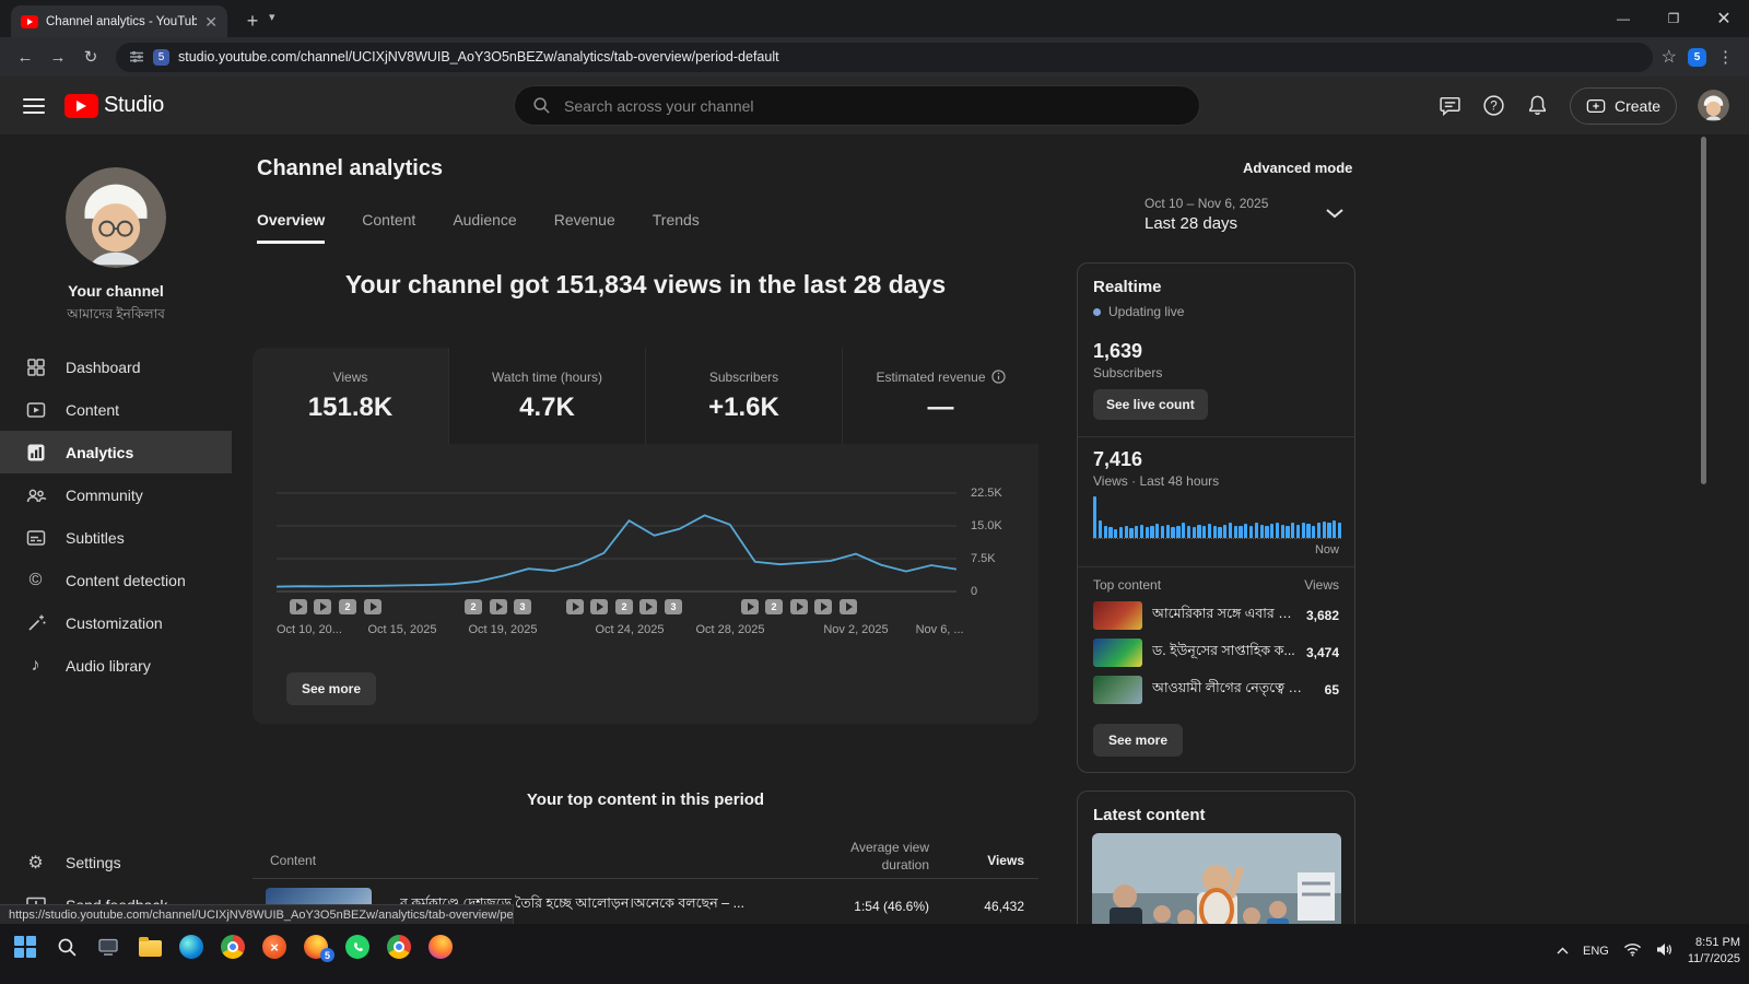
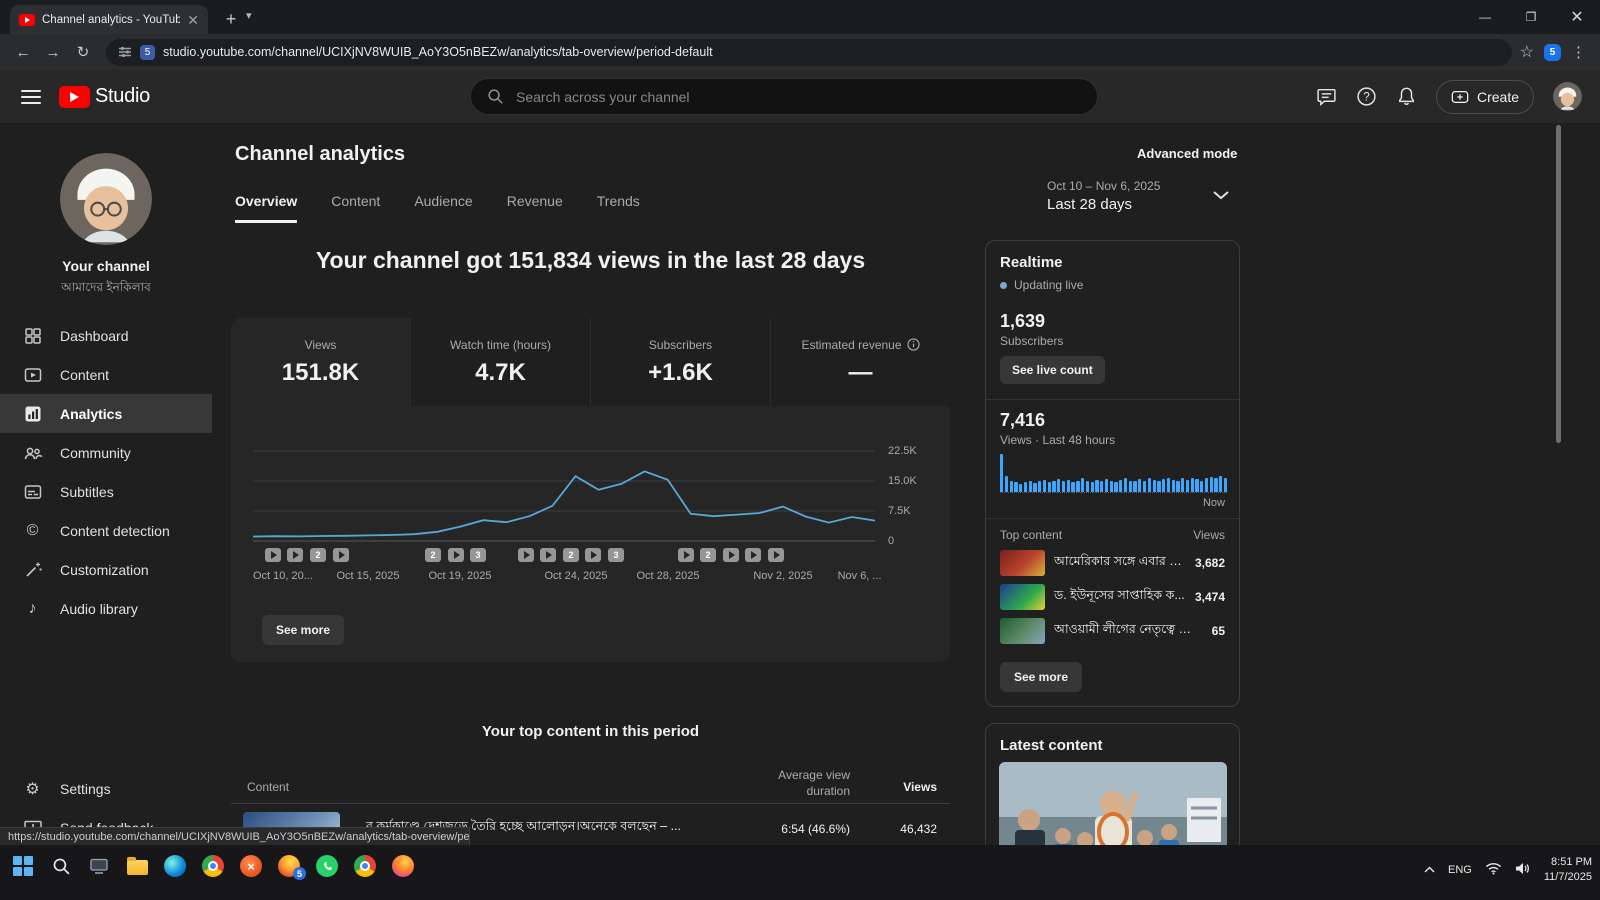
  Channel analytics - YouTub
  ✕
  +
  ▾
  —
  ❐
  ✕
  ←
  →
  ↻
  5
  studio.youtube.com/channel/UCIXjNV8WUIB_AoY3O5nBEZw/analytics/tab-overview/period-default
  ☆
  5
  ⋮
  Studio
  Search across your channel
  ?
  Create
  Your channel
  আমাদের ইনকিলাব
  Dashboard
  Content
  Analytics
  Community
  Subtitles
  ©
  Content detection
  Customization
  ♪
  Audio library
  ⚙
  Settings
  Channel analytics
  Advanced mode
  Overview
  Content
  Audience
  Revenue
  Trends
  Oct 10 – Nov 6, 2025
  Last 28 days
  Your channel got 151,834 views in the last 28 days
  Views
  151.8K
  Watch time (hours)
  4.7K
  Subscribers
  +1.6K
  Estimated revenue
  —
  22.5K
  15.0K
  7.5K
  0
  2
  2
  3
  2
  3
  2
  Oct 10, 20...
  Oct 15, 2025
  Oct 19, 2025
  Oct 24, 2025
  Oct 28, 2025
  Nov 2, 2025
  Nov 6, ...
  See more
  Your top content in this period
  Content
  Average view duration
  Views
  র কর্মকাণ্ডে দেশজুড়ে তৈরি হচ্ছে আলোড়ন।অনেকে বলছেন – ...
- 1:54 (46.6%)
+ 6:54 (46.6%)
  46,432
  Realtime
  Updating live
  1,639
  Subscribers
  See live count
  7,416
  Views · Last 48 hours
  Now
  Top content
  Views
  আমেরিকার সঙ্গে এবার স..
  3,682
  ড. ইউনূসের সাপ্তাহিক ক...
  3,474
  আওয়ামী লীগের নেতৃত্বে কি ব
  65
  See more
  Latest content
  https://studio.youtube.com/channel/UCIXjNV8WUIB_AoY3O5nBEZw/analytics/tab-overview/pe
  ×
  5
  ENG
  8:51 PM
  11/7/2025
